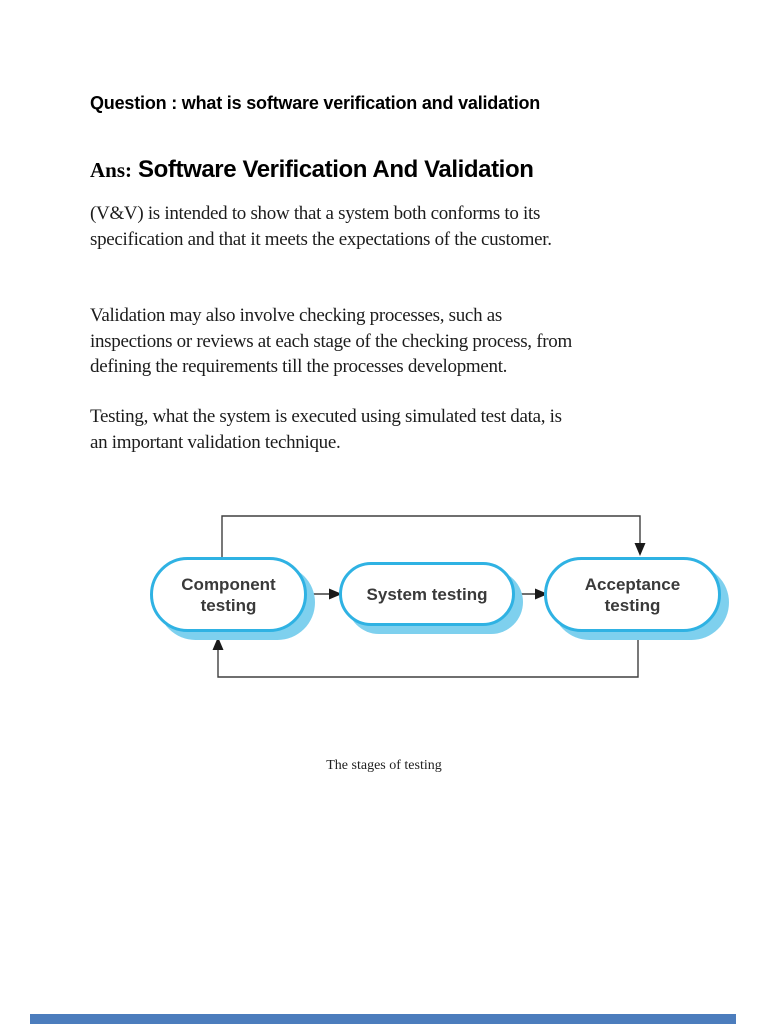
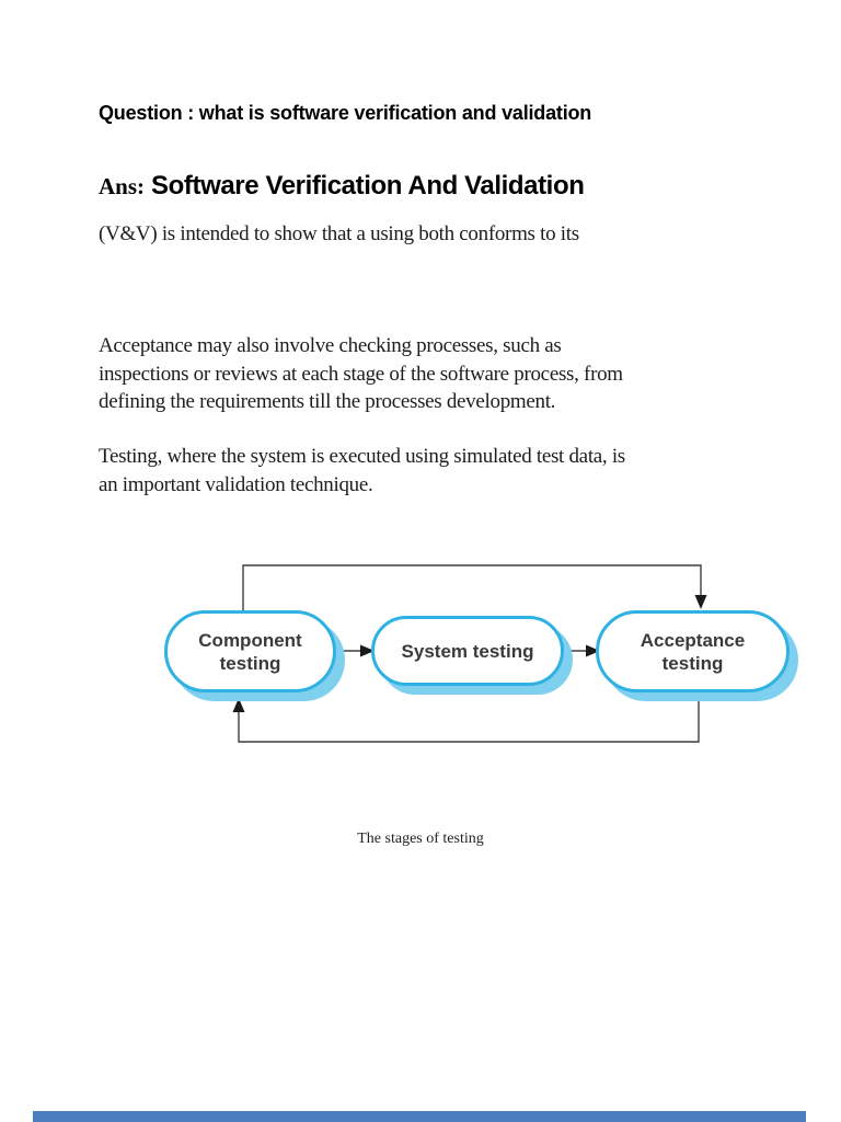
  Question : what is software verification and validation
  Ans: Software Verification And Validation
- (V&V) is intended to show that a system both conforms to its
+ (V&V) is intended to show that a using both conforms to its
- specification and that it meets the expectations of the customer.
- Validation may also involve checking processes, such as
+ Acceptance may also involve checking processes, such as
- inspections or reviews at each stage of the checking process, from
+ inspections or reviews at each stage of the software process, from
  defining the requirements till the processes development.
- Testing, what the system is executed using simulated test data, is
+ Testing, where the system is executed using simulated test data, is
  an important validation technique.
  Component
  testing
  System testing
  Acceptance
  testing
  The stages of testing
